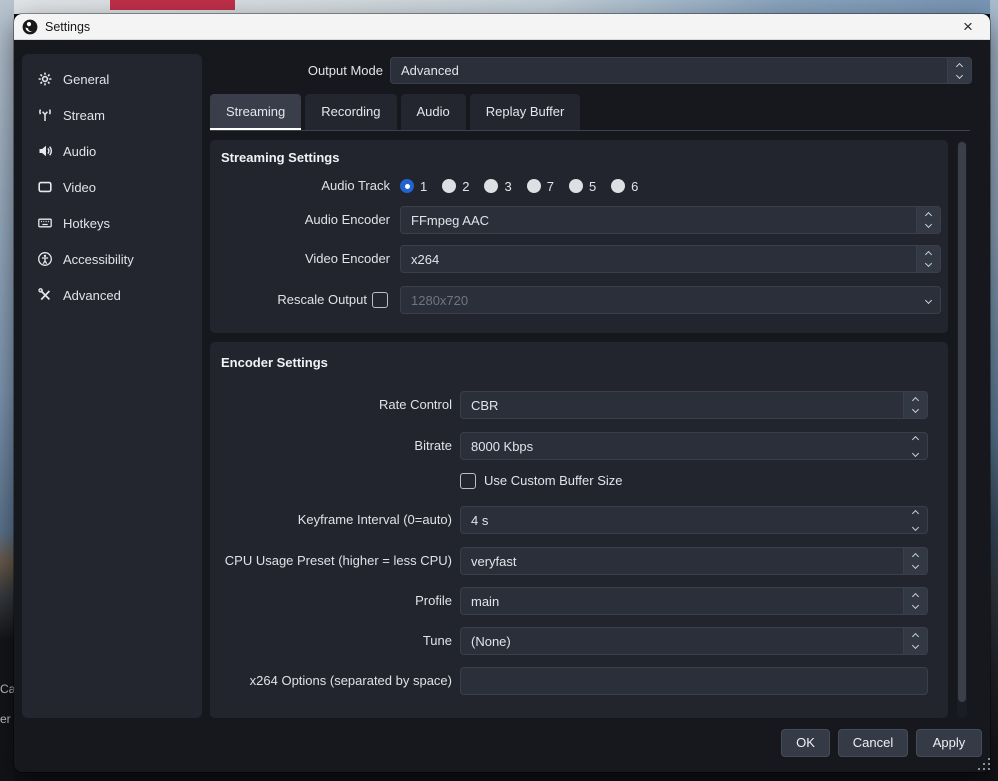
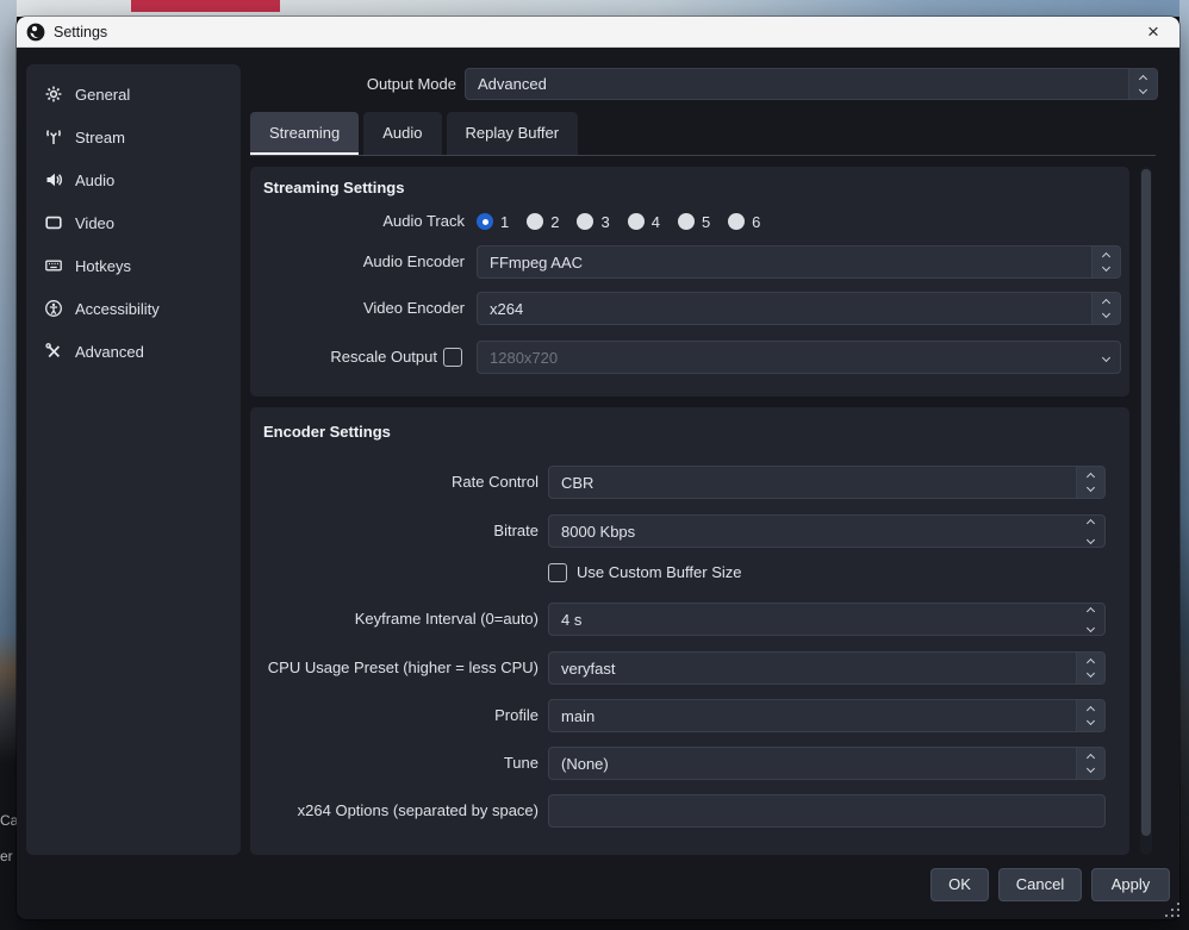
  Ca
  er
  Settings
  ×
  General
  Stream
  Audio
  Video
  Hotkeys
  Accessibility
  Advanced
  Output Mode
  Advanced
  Streaming
- Recording
  Audio
  Replay Buffer
  Streaming Settings
  Audio Track
  1
  2
  3
- 7
+ 4
  5
  6
  Audio Encoder
  FFmpeg AAC
  Video Encoder
  x264
  Rescale Output
  1280x720
  Encoder Settings
  Rate Control
  CBR
  Bitrate
  8000 Kbps
  Use Custom Buffer Size
  Keyframe Interval (0=auto)
  4 s
  CPU Usage Preset (higher = less CPU)
  veryfast
  Profile
  main
  Tune
  (None)
  x264 Options (separated by space)
  OK
  Cancel
  Apply
